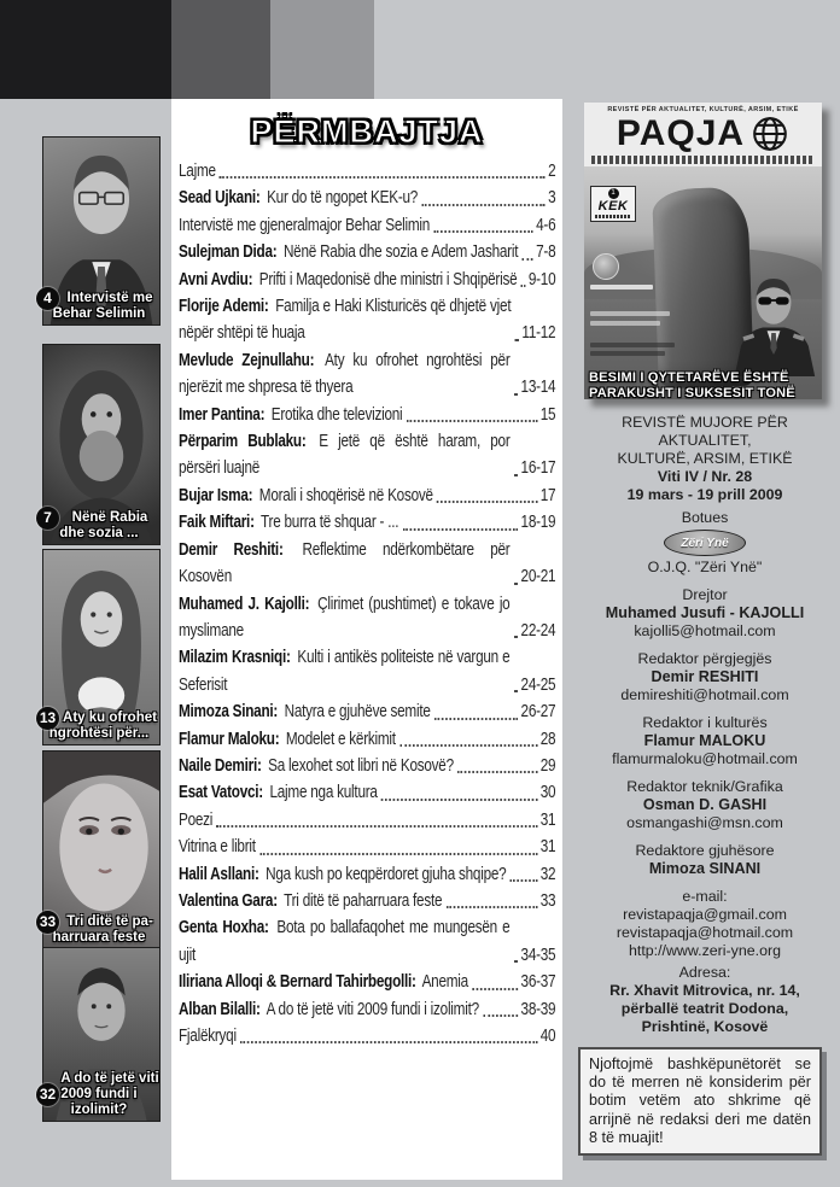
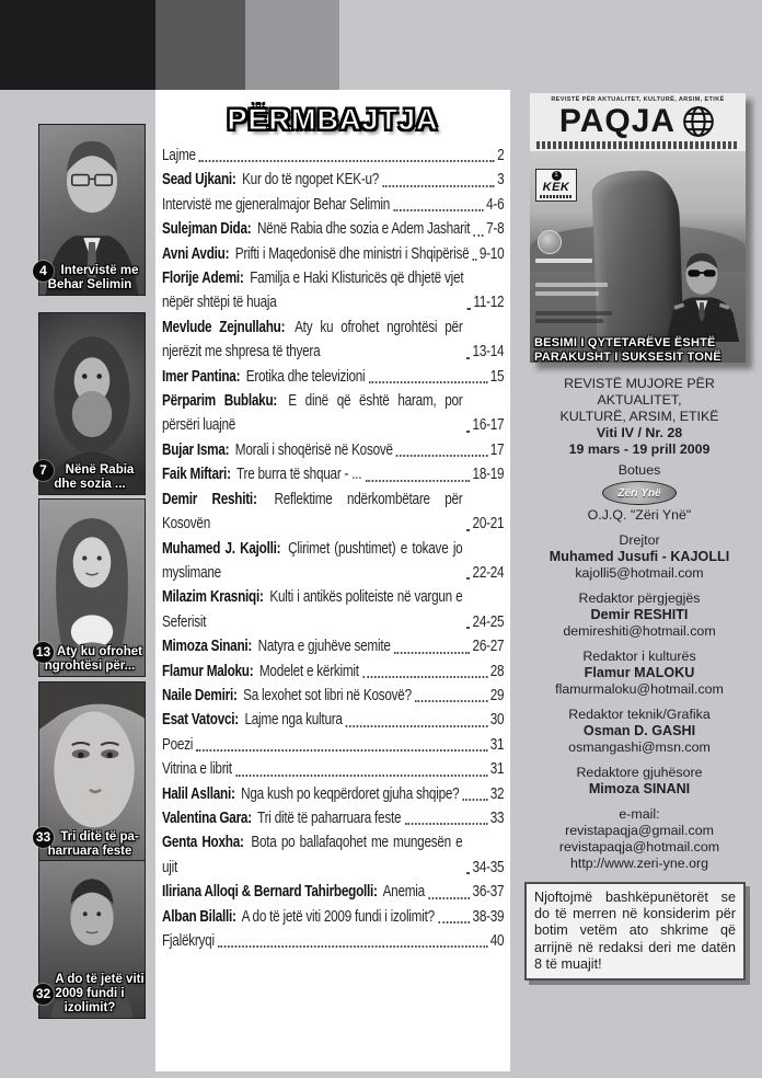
  PËRMBAJTJA
  Lajme
  2
  Sead Ujkani: Kur do të ngopet KEK-u?
  3
  Intervistë me gjeneralmajor Behar Selimin
  4-6
  Sulejman Dida: Nënë Rabia dhe sozia e Adem Jasharit
  7-8
  Avni Avdiu: Prifti i Maqedonisë dhe ministri i Shqipërisë
  9-10
  Florije Ademi: Familja e Haki Klisturicës që dhjetë vjet nëpër shtëpi të huaja
  11-12
  Mevlude Zejnullahu: Aty ku ofrohet ngrohtësi për njerëzit me shpresa të thyera
  13-14
  Imer Pantina: Erotika dhe televizioni
  15
- Përparim Bublaku: E jetë që është haram, por përsëri luajnë
+ Përparim Bublaku: E dinë që është haram, por përsëri luajnë
  16-17
  Bujar Isma: Morali i shoqërisë në Kosovë
  17
  Faik Miftari: Tre burra të shquar - ...
  18-19
  Demir Reshiti: Reflektime ndërkombëtare për Kosovën
  20-21
  Muhamed J. Kajolli: Çlirimet (pushtimet) e tokave jo myslimane
  22-24
  Milazim Krasniqi: Kulti i antikës politeiste në vargun e Seferisit
  24-25
  Mimoza Sinani: Natyra e gjuhëve semite
  26-27
  Flamur Maloku: Modelet e kërkimit
  28
  Naile Demiri: Sa lexohet sot libri në Kosovë?
  29
  Esat Vatovci: Lajme nga kultura
  30
  Poezi
  31
  Vitrina e librit
  31
  Halil Asllani: Nga kush po keqpërdoret gjuha shqipe?
  32
  Valentina Gara: Tri ditë të paharruara feste
  33
  Genta Hoxha: Bota po ballafaqohet me mungesën e ujit
  34-35
  Iliriana Alloqi & Bernard Tahirbegolli: Anemia
  36-37
  Alban Bilalli: A do të jetë viti 2009 fundi i izolimit?
  38-39
  Fjalëkryqi
  40
  4
  Intervistë me
  Behar Selimin
  7
  Nënë Rabia
  dhe sozia ...
  13
  Aty ku ofrohet
  ngrohtësi për...
  33
  Tri ditë të pa-
  harruara feste
  32
  A do të jetë viti
  2009 fundi i izolimit?
  PAQJA
  KEK
  BESIMI I QYTETARËVE ËSHTË
  PARAKUSHT I SUKSESIT TONË
  REVISTË MUJORE PËR AKTUALITET,
  KULTURË, ARSIM, ETIKË
  Viti IV / Nr. 28
  19 mars - 19 prill 2009
  Botues
  Zëri Ynë
  O.J.Q. "Zëri Ynë"
  Drejtor
  Muhamed Jusufi - KAJOLLI
  kajolli5@hotmail.com
  Redaktor përgjegjës
  Demir RESHITI
  demireshiti@hotmail.com
  Redaktor i kulturës
  Flamur MALOKU
  flamurmaloku@hotmail.com
  Redaktor teknik/Grafika
  Osman D. GASHI
  osmangashi@msn.com
  Redaktore gjuhësore
  Mimoza SINANI
  e-mail:
  revistapaqja@gmail.com
  revistapaqja@hotmail.com
  http://www.zeri-yne.org
- Adresa:
- Rr. Xhavit Mitrovica, nr. 14,
- përballë teatrit Dodona,
- Prishtinë, Kosovë
  Njoftojmë bashkëpunëtorët se do të merren në konsiderim për botim vetëm ato shkrime që arrijnë në redaksi deri me datën 8 të muajit!
